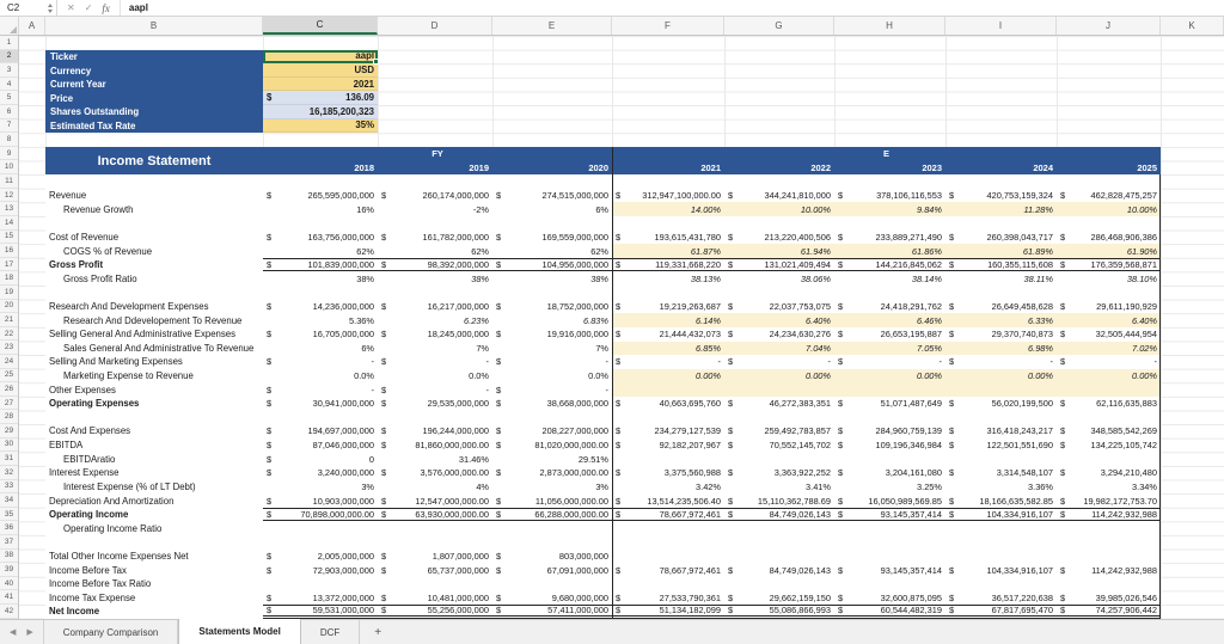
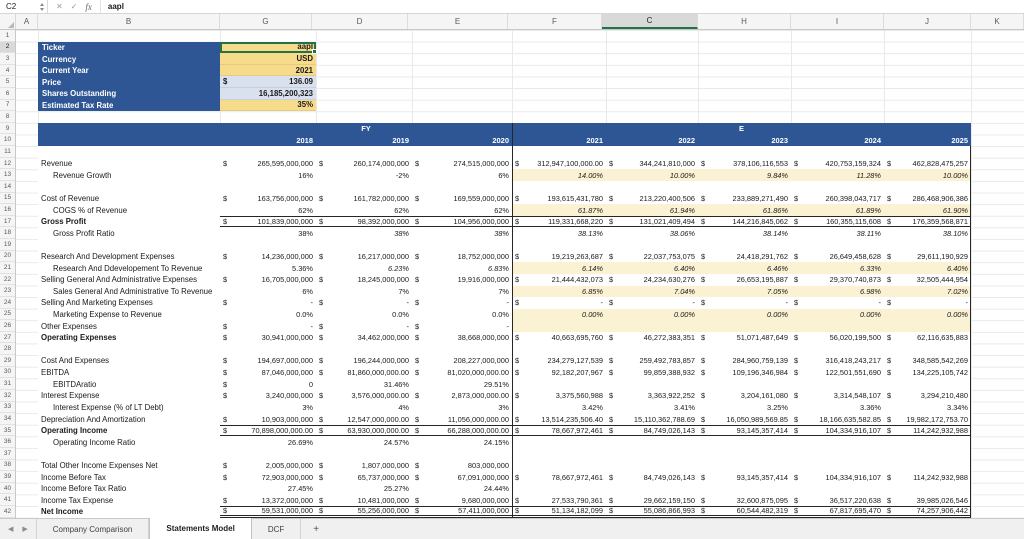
  C2
  ✕
  ✓
  fx
  aapl
  A
  B
- C
+ G
  D
  E
  F
- G
+ C
  H
  I
  J
  K
  Ticker
  Currency
  USD
  Current Year
  2021
  Price
  $
  136.09
  Shares Outstanding
  16,185,200,323
  Estimated Tax Rate
  35%
- Income Statement
  FY
  E
  2018
  2019
  2020
  2021
  2022
  2023
  2024
  2025
  Revenue
  $
  265,595,000,000
  $
  260,174,000,000
  $
  274,515,000,000
  $
  312,947,100,000.00
  $
  344,241,810,000
  $
  378,106,116,553
  $
  420,753,159,324
  $
  462,828,475,257
  Revenue Growth
  16%
  -2%
  6%
  14.00%
  10.00%
  9.84%
  11.28%
  10.00%
  Cost of Revenue
  $
  163,756,000,000
  $
  161,782,000,000
  $
  169,559,000,000
  $
  193,615,431,780
  $
  213,220,400,506
  $
  233,889,271,490
  $
  260,398,043,717
  $
  286,468,906,386
  COGS % of Revenue
  62%
  62%
  62%
  61.87%
  61.94%
  61.86%
  61.89%
  61.90%
  Gross Profit
  $
  101,839,000,000
  $
  98,392,000,000
  $
  104,956,000,000
  $
  119,331,668,220
  $
  131,021,409,494
  $
  144,216,845,062
  $
  160,355,115,608
  $
  176,359,568,871
  Gross Profit Ratio
  38%
  38%
  38%
  38.13%
  38.06%
  38.14%
  38.11%
  38.10%
  Research And Development Expenses
  $
  14,236,000,000
  $
  16,217,000,000
  $
  18,752,000,000
  $
  19,219,263,687
  $
  22,037,753,075
  $
  24,418,291,762
  $
  26,649,458,628
  $
  29,611,190,929
  Research And Ddevelopement To Revenue
  5.36%
  6.23%
  6.83%
  6.14%
  6.40%
  6.46%
  6.33%
  6.40%
  Selling General And Administrative Expenses
  $
  16,705,000,000
  $
  18,245,000,000
  $
  19,916,000,000
  $
  21,444,432,073
  $
  24,234,630,276
  $
  26,653,195,887
  $
  29,370,740,873
  $
  32,505,444,954
  Sales General And Administrative To Revenue
  6%
  7%
  7%
  6.85%
  7.04%
  7.05%
  6.98%
  7.02%
  Selling And Marketing Expenses
  $
  -
  $
  -
  $
  -
  $
  -
  $
  -
  $
  -
  $
  -
  $
  -
  Marketing Expense to Revenue
  0.0%
  0.0%
  0.0%
  0.00%
  0.00%
  0.00%
  0.00%
  0.00%
  Other Expenses
  $
  -
  $
  -
  $
  -
  Operating Expenses
  $
  30,941,000,000
  $
- 29,535,000,000
+ 34,462,000,000
  $
  38,668,000,000
  $
  40,663,695,760
  $
  46,272,383,351
  $
  51,071,487,649
  $
  56,020,199,500
  $
  62,116,635,883
  Cost And Expenses
  $
  194,697,000,000
  $
  196,244,000,000
  $
  208,227,000,000
  $
  234,279,127,539
  $
  259,492,783,857
  $
  284,960,759,139
  $
  316,418,243,217
  $
  348,585,542,269
  EBITDA
  $
  87,046,000,000
  $
  81,860,000,000.00
  $
  81,020,000,000.00
  $
  92,182,207,967
  $
- 70,552,145,702
+ 99,859,388,932
  $
  109,196,346,984
  $
  122,501,551,690
  $
  134,225,105,742
  EBITDAratio
  $
  0
  31.46%
  29.51%
  Interest Expense
  $
  3,240,000,000
  $
  3,576,000,000.00
  $
  2,873,000,000.00
  $
  3,375,560,988
  $
  3,363,922,252
  $
  3,204,161,080
  $
  3,314,548,107
  $
  3,294,210,480
  Interest Expense (% of LT Debt)
  3%
  4%
  3%
  3.42%
  3.41%
  3.25%
  3.36%
  3.34%
  Depreciation And Amortization
  $
  10,903,000,000
  $
  12,547,000,000.00
  $
  11,056,000,000.00
  $
  13,514,235,506.40
  $
  15,110,362,788.69
  $
  16,050,989,569.85
  $
  18,166,635,582.85
  $
  19,982,172,753.70
  Operating Income
  $
  70,898,000,000.00
  $
  63,930,000,000.00
  $
  66,288,000,000.00
  $
  78,667,972,461
  $
  84,749,026,143
  $
  93,145,357,414
  $
  104,334,916,107
  $
  114,242,932,988
  Operating Income Ratio
+ 26.69%
+ 24.57%
+ 24.15%
  Total Other Income Expenses Net
  $
  2,005,000,000
  $
  1,807,000,000
  $
  803,000,000
  Income Before Tax
  $
  72,903,000,000
  $
  65,737,000,000
  $
  67,091,000,000
  $
  78,667,972,461
  $
  84,749,026,143
  $
  93,145,357,414
  $
  104,334,916,107
  $
  114,242,932,988
  Income Before Tax Ratio
+ 27.45%
+ 25.27%
+ 24.44%
  Income Tax Expense
  $
  13,372,000,000
  $
  10,481,000,000
  $
  9,680,000,000
  $
  27,533,790,361
  $
  29,662,159,150
  $
  32,600,875,095
  $
  36,517,220,638
  $
  39,985,026,546
  Net Income
  $
  59,531,000,000
  $
  55,256,000,000
  $
  57,411,000,000
  $
  51,134,182,099
  $
  55,086,866,993
  $
  60,544,482,319
  $
  67,817,695,470
  $
  74,257,906,442
  Company Comparison
  Statements Model
  DCF
  +
